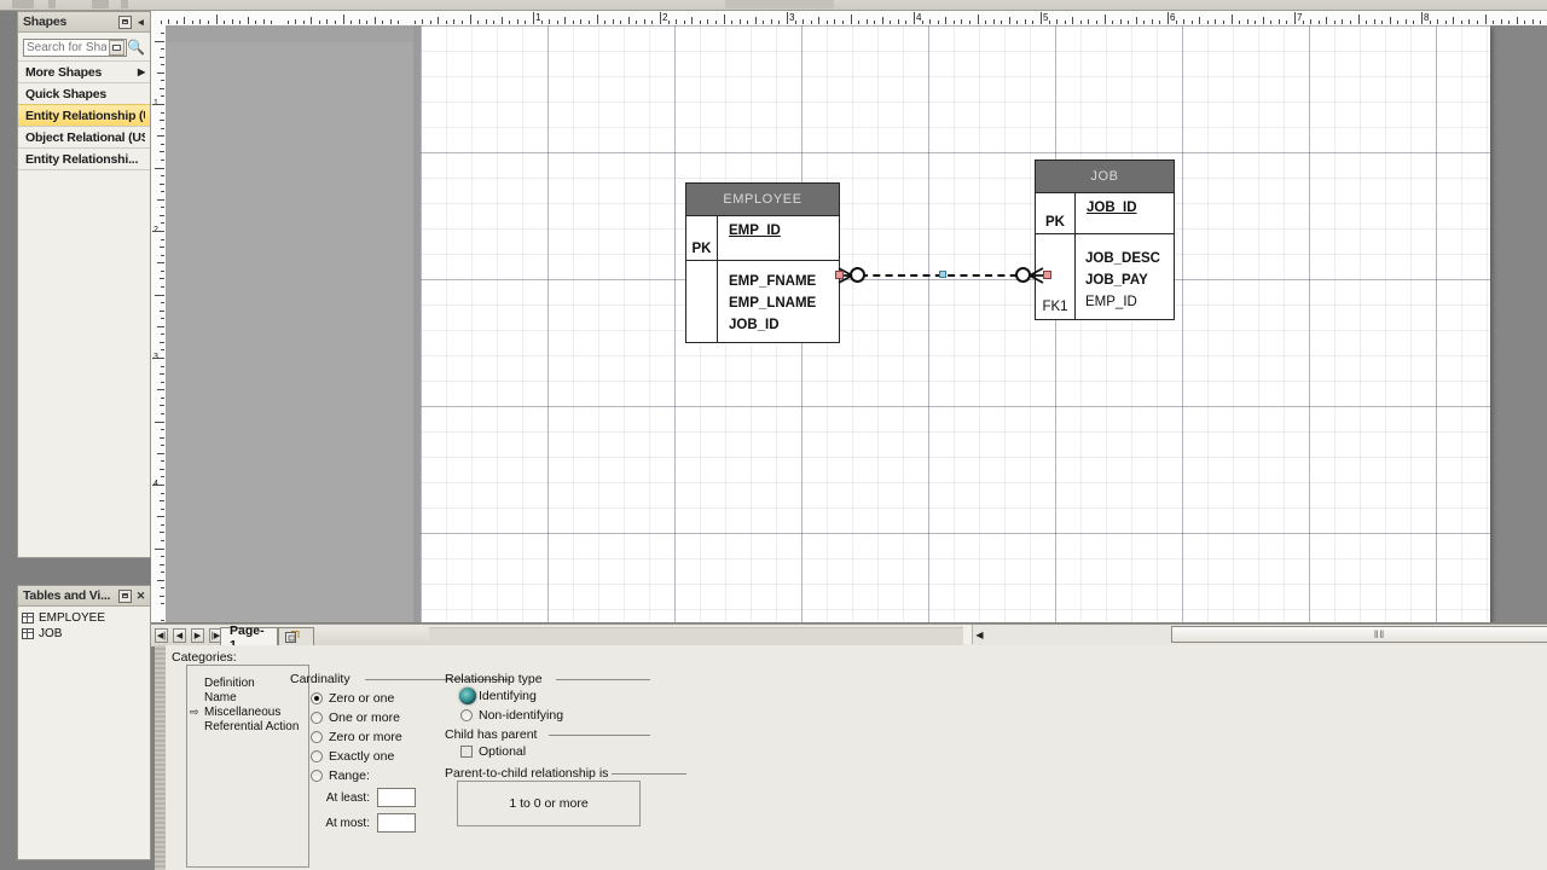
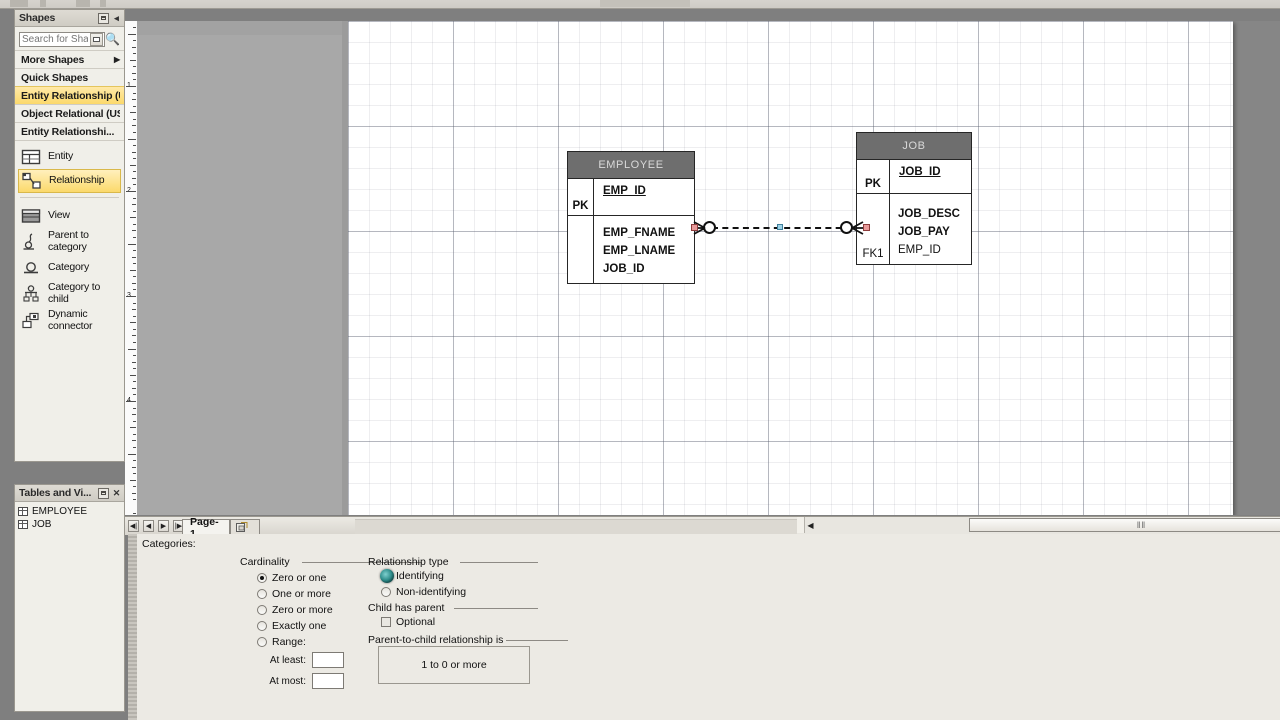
  Shapes
  ◂
  Search for Sha
  🔍
  More Shapes
  ▶
  Quick Shapes
  Entity Relationship (
  Object Relational (U
  Entity Relationshi...
+ Entity
+ Relationship
+ View
+ Parent to category
+ Category
+ Category to child
+ Dynamic connector
  Tables and Vi...
  ✕
  EMPLOYEE
  JOB
- 1
- 2
- 3
- 4
- 5
- 6
- 7
- 8
  EMPLOYEE
  PK
  EMP_ID
  EMP_FNAME
  EMP_LNAME
  JOB_ID
  JOB
  PK
  JOB_ID
  FK1
  JOB_DESC
  JOB_PAY
  EMP_ID
  Page-
  ◀
  ‖‖
  Categories:
- Definition
- Name
- ⇨
- Miscellaneous
- Referential Action
  Cardinality
  Zero or one
  One or more
  Zero or more
  Exactly one
  Range:
  At least:
  At most:
  Relationship type
  Identifying
  Non-identifying
  Child has parent
  Optional
  Parent-to-child relationship is
  1 to 0 or more
